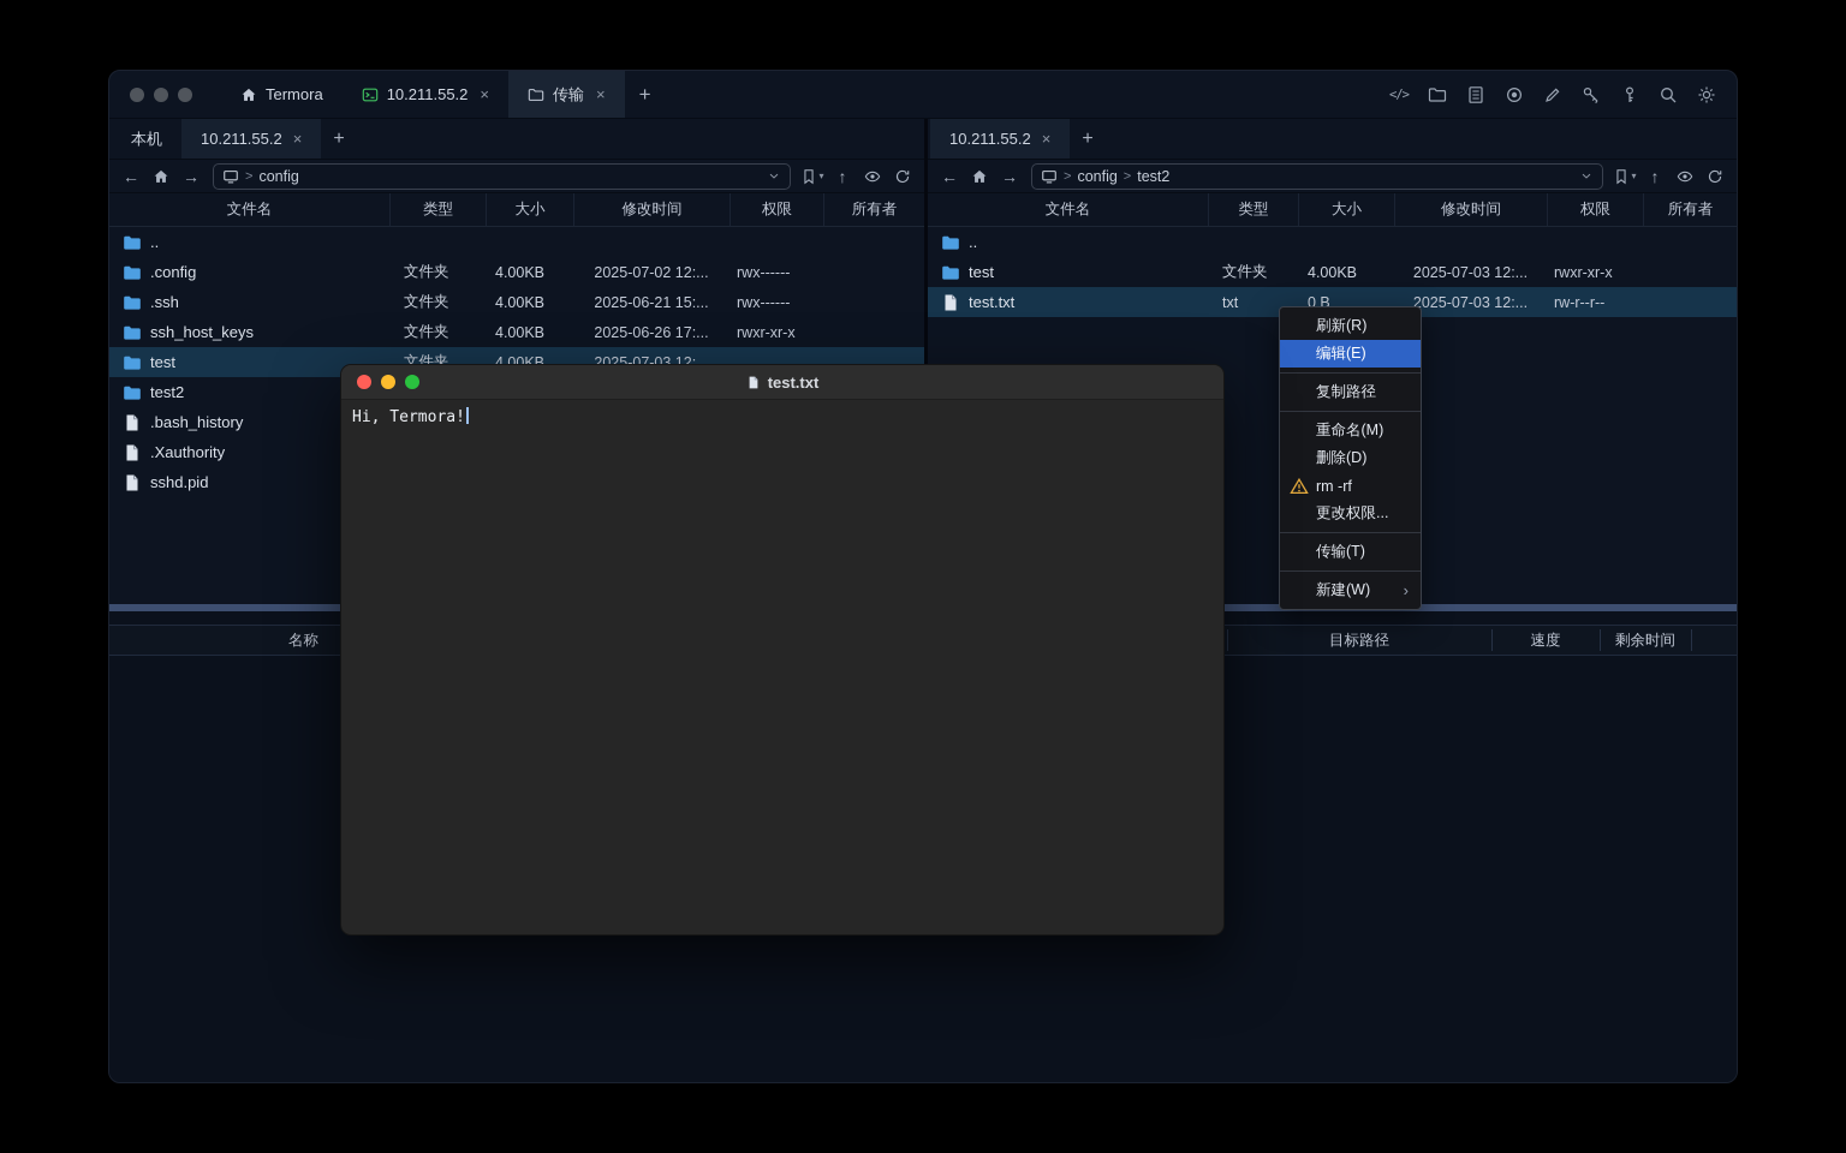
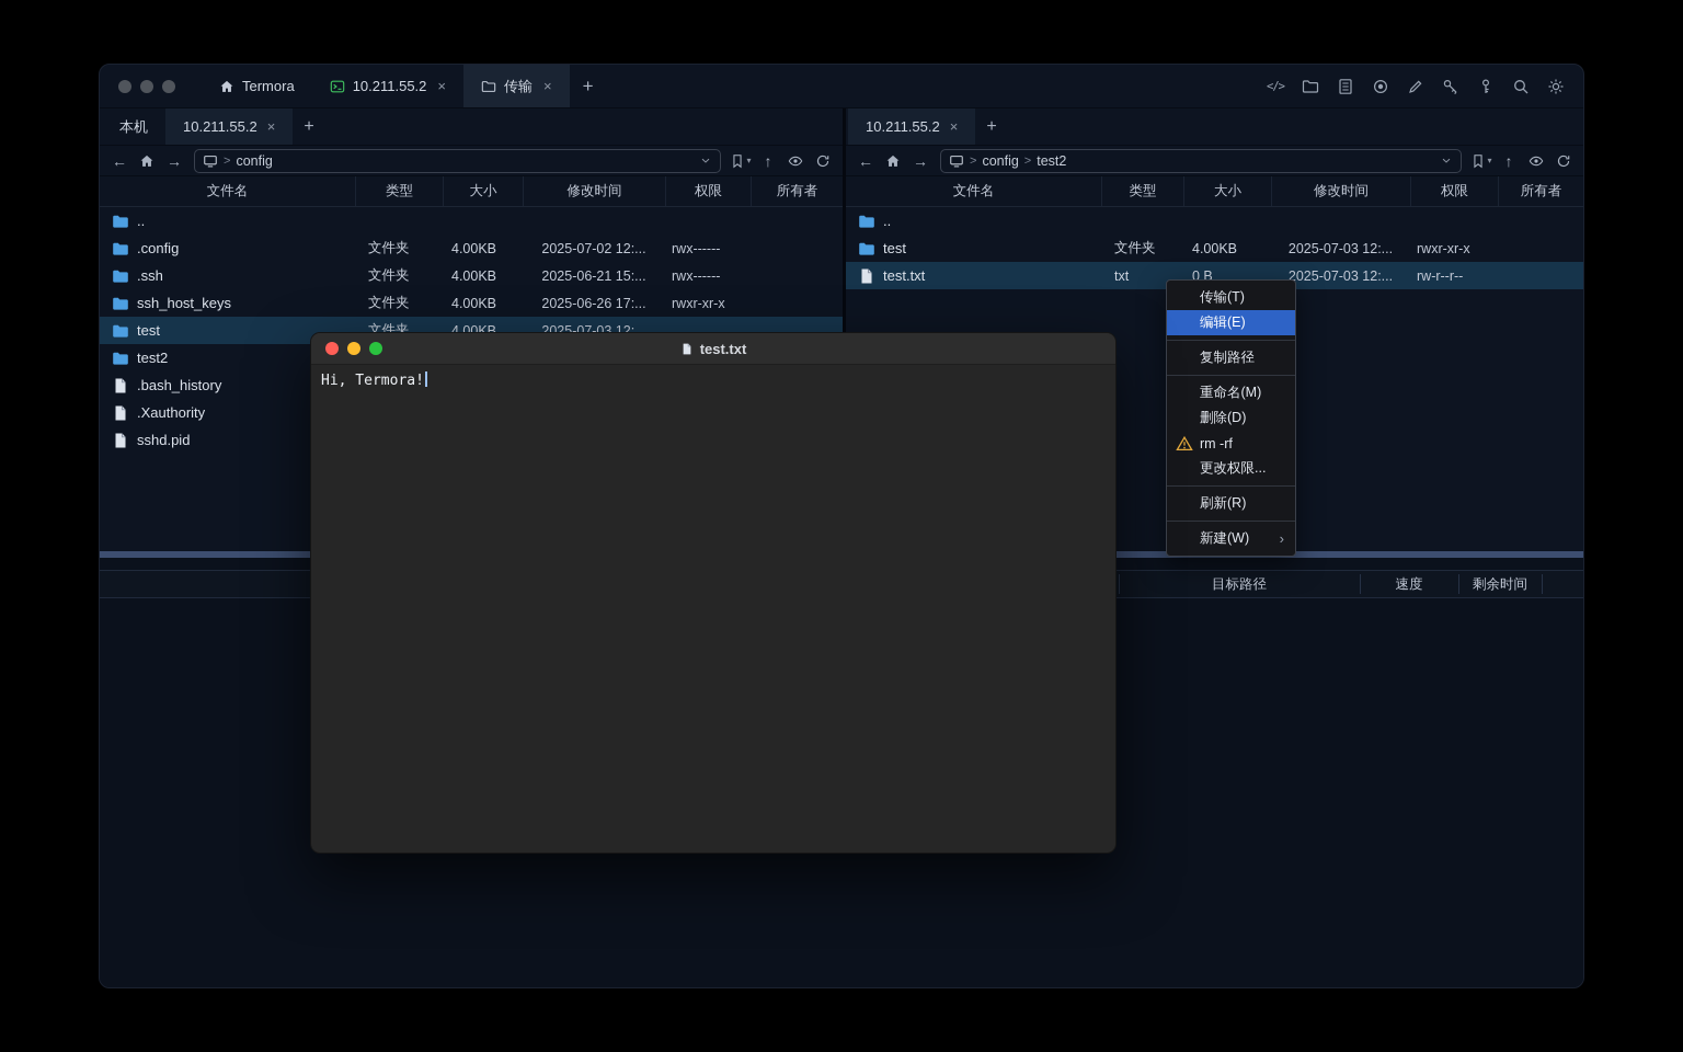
  Termora
  10.211.55.2
  ×
  传输
  ×
  +
  </>
  本机
  10.211.55.2
  ×
  +
  ←
  →
  >
  config
  ▾
  ↑
  文件名
  类型
  大小
  修改时间
  权限
  所有者
  ..
  .config
  文件夹
  4.00KB
  2025-07-02 12:...
  rwx------
  .ssh
  文件夹
  4.00KB
  2025-06-21 15:...
  rwx------
  ssh_host_keys
  文件夹
  4.00KB
  2025-06-26 17:...
  rwxr-xr-x
  test
  文件夹
  4.00KB
  2025-07-03 12:...
  test2
  .bash_history
  .Xauthority
  sshd.pid
  10.211.55.2
  ×
  +
  ←
  →
  >
  config
  >
  test2
  ▾
  ↑
  文件名
  类型
  大小
  修改时间
  权限
  所有者
  ..
  test
  文件夹
  4.00KB
  2025-07-03 12:...
  rwxr-xr-x
  test.txt
  txt
  0 B
  2025-07-03 12:...
  rw-r--r--
- 名称
  目标路径
  速度
  剩余时间
- 刷新(R)
+ 传输(T)
  编辑(E)
  复制路径
  重命名(M)
  删除(D)
  rm -rf
  更改权限...
- 传输(T)
+ 刷新(R)
  新建(W)
  ›
  test.txt
  Hi, Termora!
